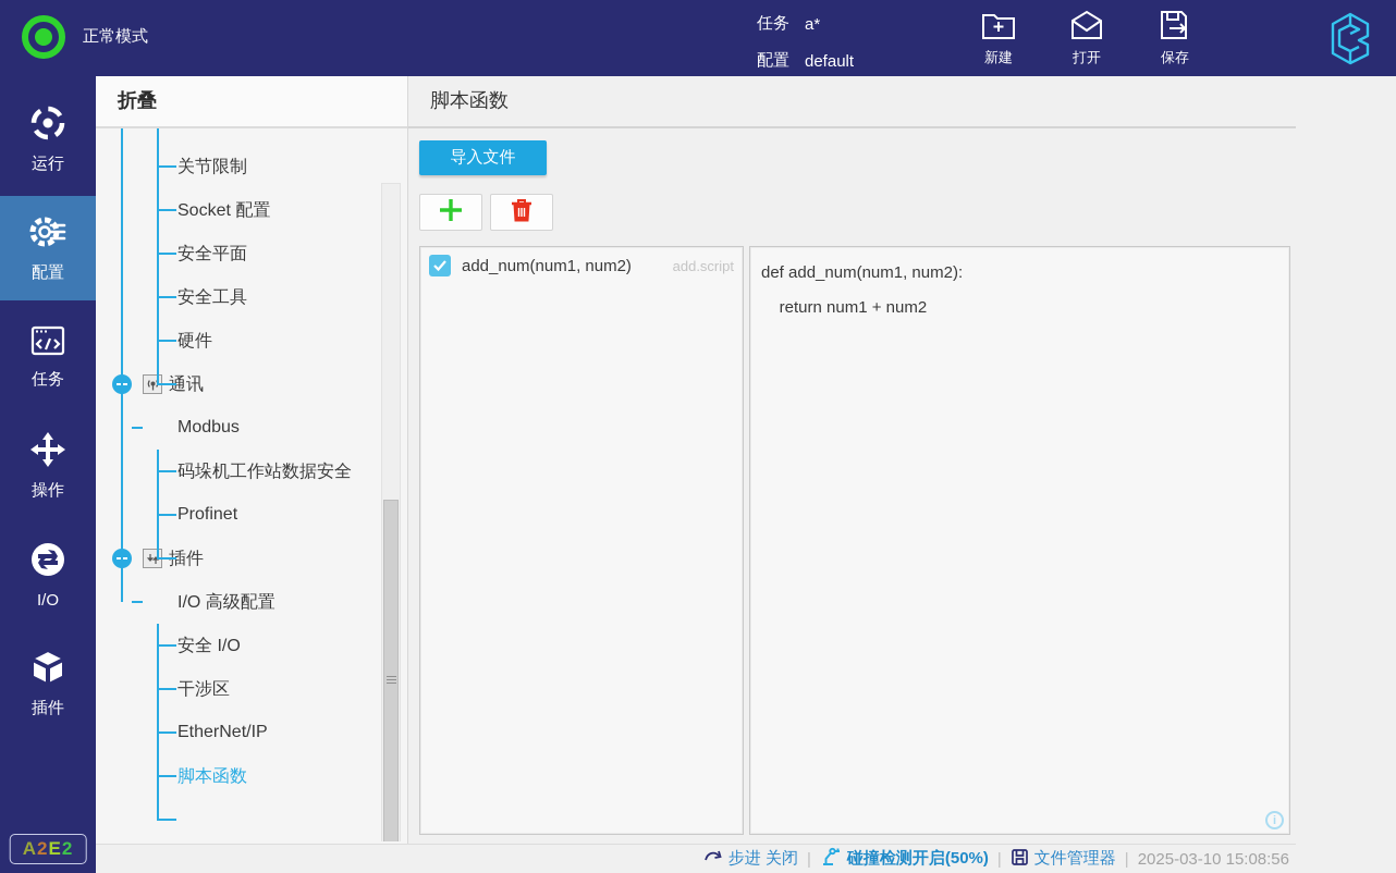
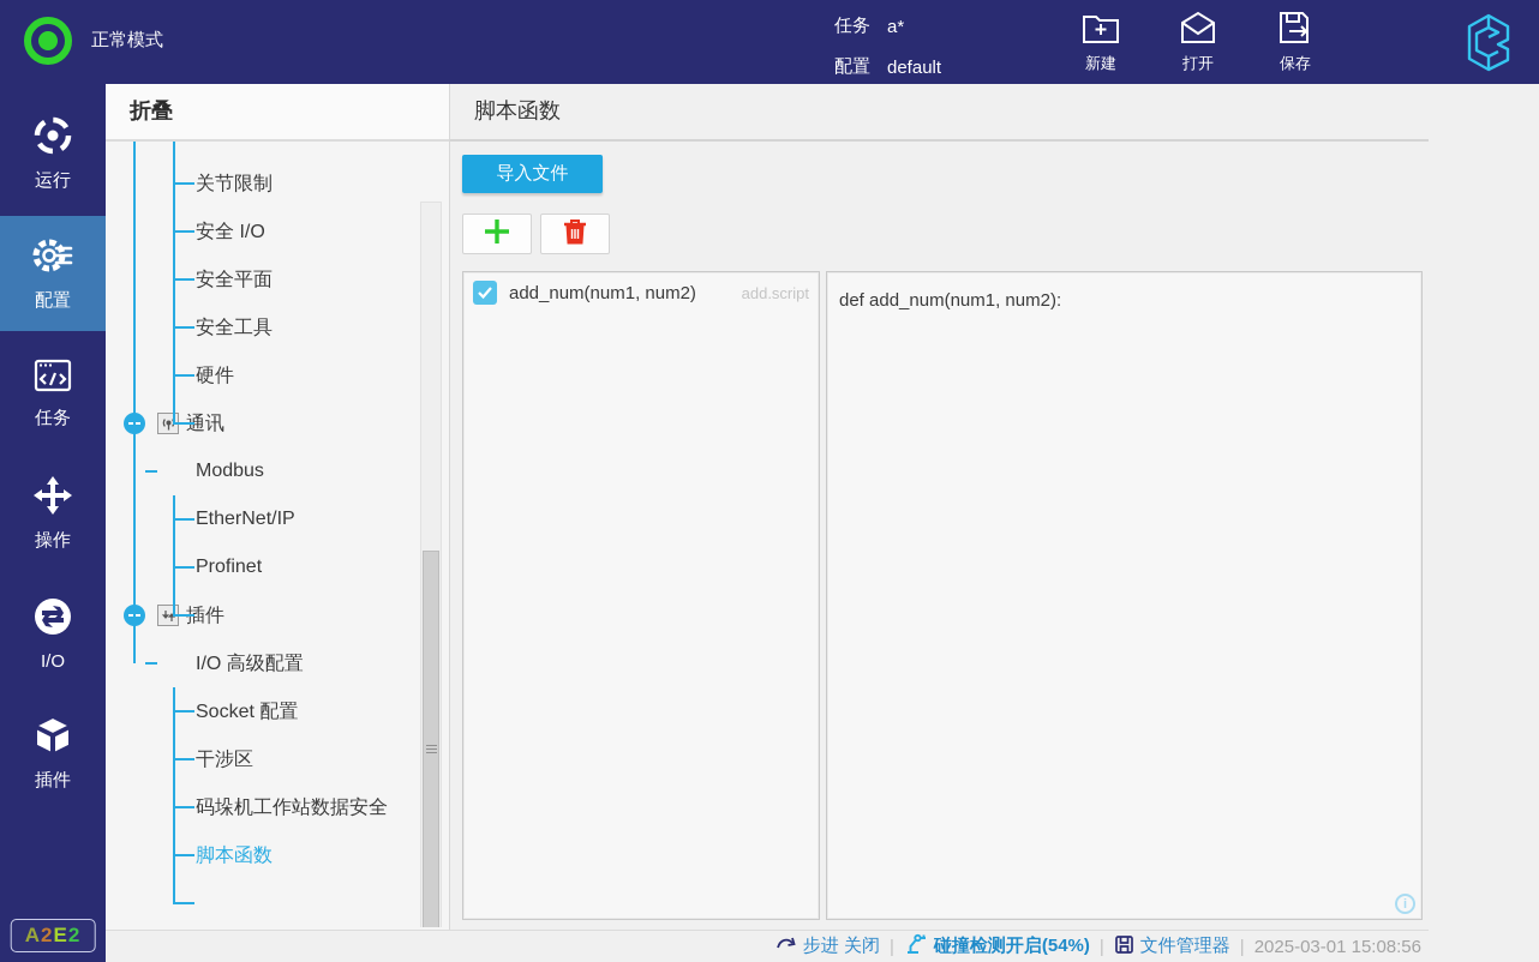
  正常模式
  任务
  a*
  配置
  default
  新建
  打开
  保存
  运行
  配置
  任务
  操作
  I/O
  插件
  A2E2
  折叠
  关节限制
- Socket 配置
+ 安全 I/O
  安全平面
  安全工具
  硬件
  通讯
  Modbus
- 码垛机工作站数据安全
+ EtherNet/IP
  Profinet
  插件
  I/O 高级配置
- 安全 I/O
+ Socket 配置
  干涉区
- EtherNet/IP
+ 码垛机工作站数据安全
  脚本函数
  脚本函数
  导入文件
  add_num(num1, num2)
  add.script
  def add_num(num1, num2):
- return num1 + num2
  i
  步进 关闭
  |
- 碰撞检测开启(50%)
+ 碰撞检测开启(54%)
  |
  文件管理器
  |
- 2025-03-10 15:08:56
+ 2025-03-01 15:08:56
